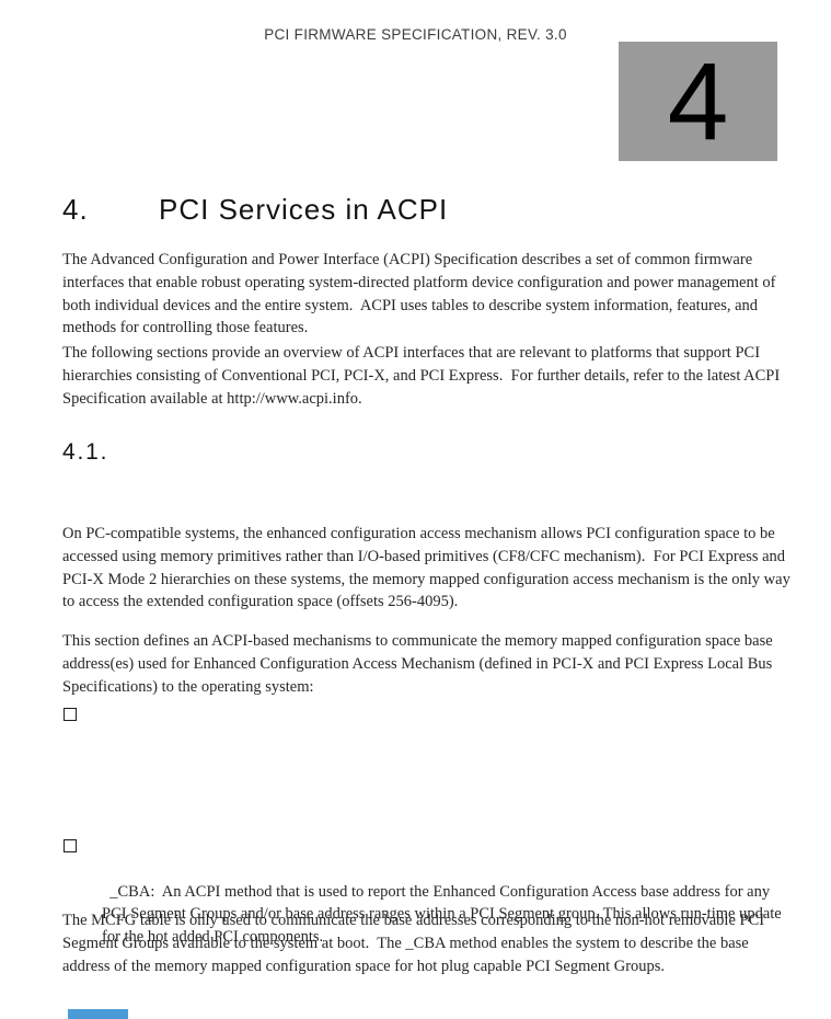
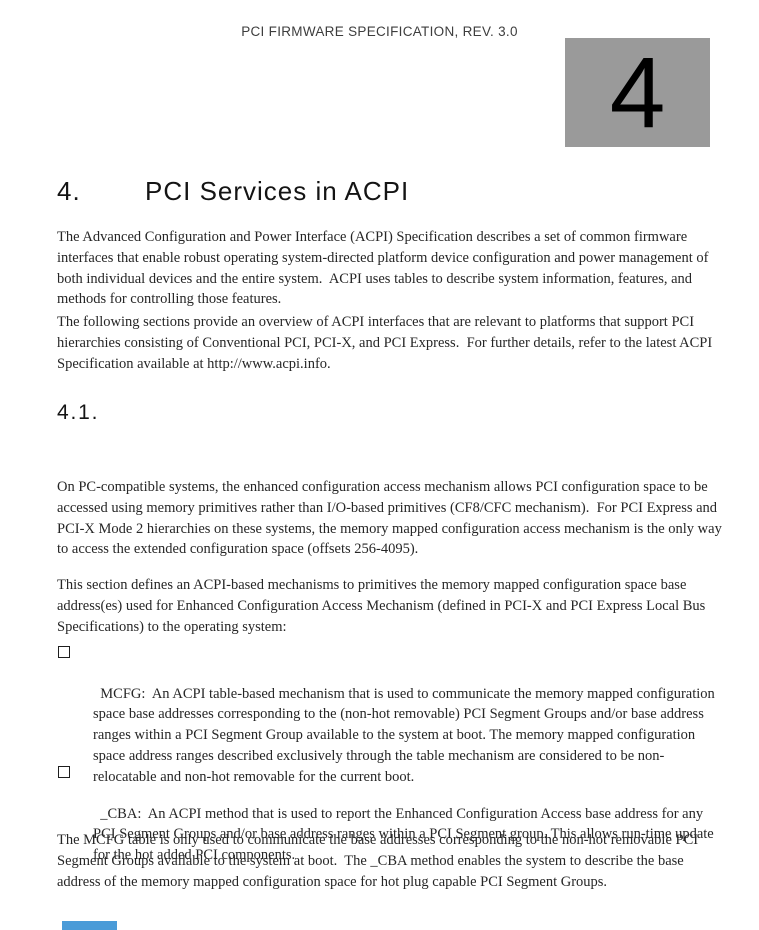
  PCI FIRMWARE SPECIFICATION, REV. 3.0
  4
  4.
  PCI Services in ACPI
  The Advanced Configuration and Power Interface (ACPI) Specification describes a set of common firmware interfaces that enable robust operating system-directed platform device configuration and power management of both individual devices and the entire system. ACPI uses tables to describe system information, features, and methods for controlling those features.
  The following sections provide an overview of ACPI interfaces that are relevant to platforms that support PCI hierarchies consisting of Conventional PCI, PCI-X, and PCI Express. For further details, refer to the latest ACPI Specification available at http://www.acpi.info.
  4.1.
  On PC-compatible systems, the enhanced configuration access mechanism allows PCI configuration space to be accessed using memory primitives rather than I/O-based primitives (CF8/CFC mechanism). For PCI Express and PCI-X Mode 2 hierarchies on these systems, the memory mapped configuration access mechanism is the only way to access the extended configuration space (offsets 256-4095).
- This section defines an ACPI-based mechanisms to communicate the memory mapped configuration space base address(es) used for Enhanced Configuration Access Mechanism (defined in PCI-X and PCI Express Local Bus Specifications) to the operating system:
+ This section defines an ACPI-based mechanisms to primitives the memory mapped configuration space base address(es) used for Enhanced Configuration Access Mechanism (defined in PCI-X and PCI Express Local Bus Specifications) to the operating system:
+ MCFG: An ACPI table-based mechanism that is used to communicate the memory mapped configuration space base addresses corresponding to the (non-hot removable) PCI Segment Groups and/or base address ranges within a PCI Segment Group available to the system at boot. The memory mapped configuration space address ranges described exclusively through the table mechanism are considered to be non-relocatable and non-hot removable for the current boot.
  _CBA: An ACPI method that is used to report the Enhanced Configuration Access base address for any PCI Segment Groups and/or base address ranges within a PCI Segment group. This allows run-time update for the hot added PCI components.
  The MCFG table is only used to communicate the base addresses corresponding to the non-hot removable PCI Segment Groups available to the system at boot. The _CBA method enables the system to describe the base address of the memory mapped configuration space for hot plug capable PCI Segment Groups.
